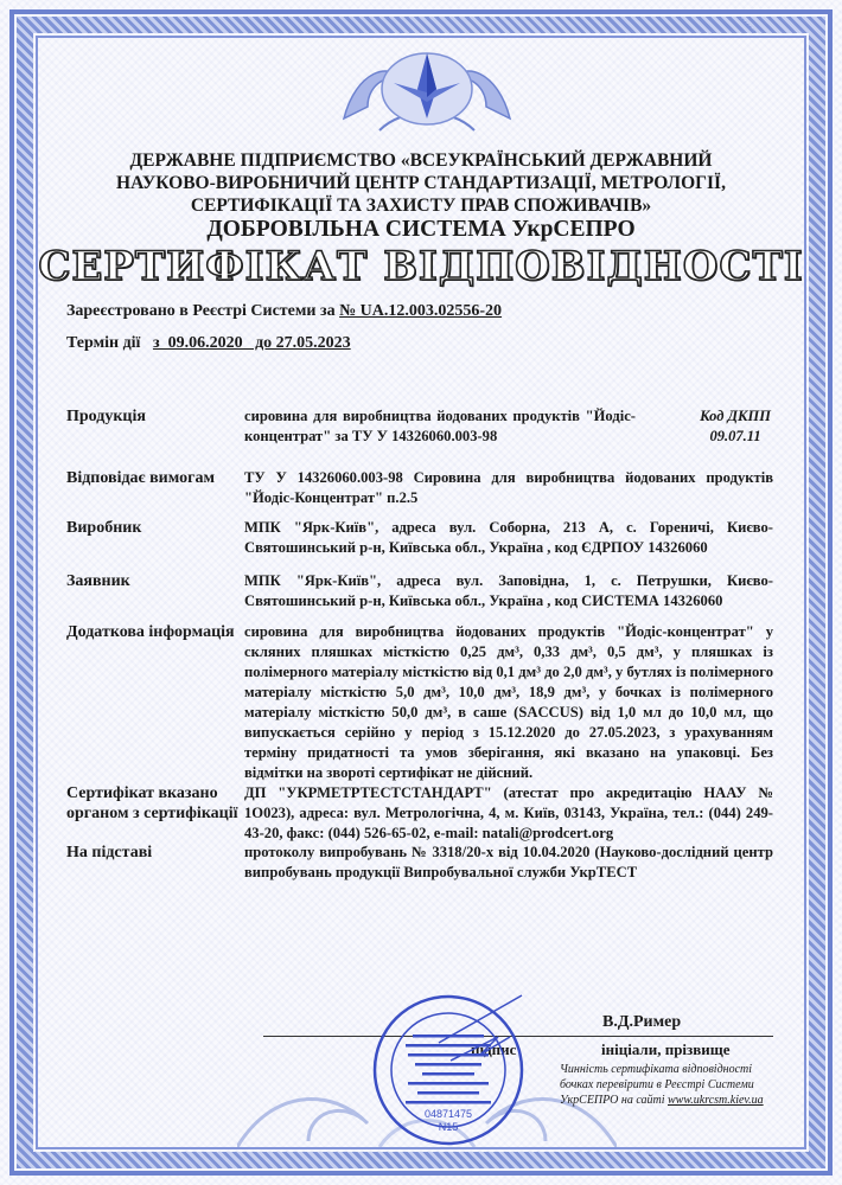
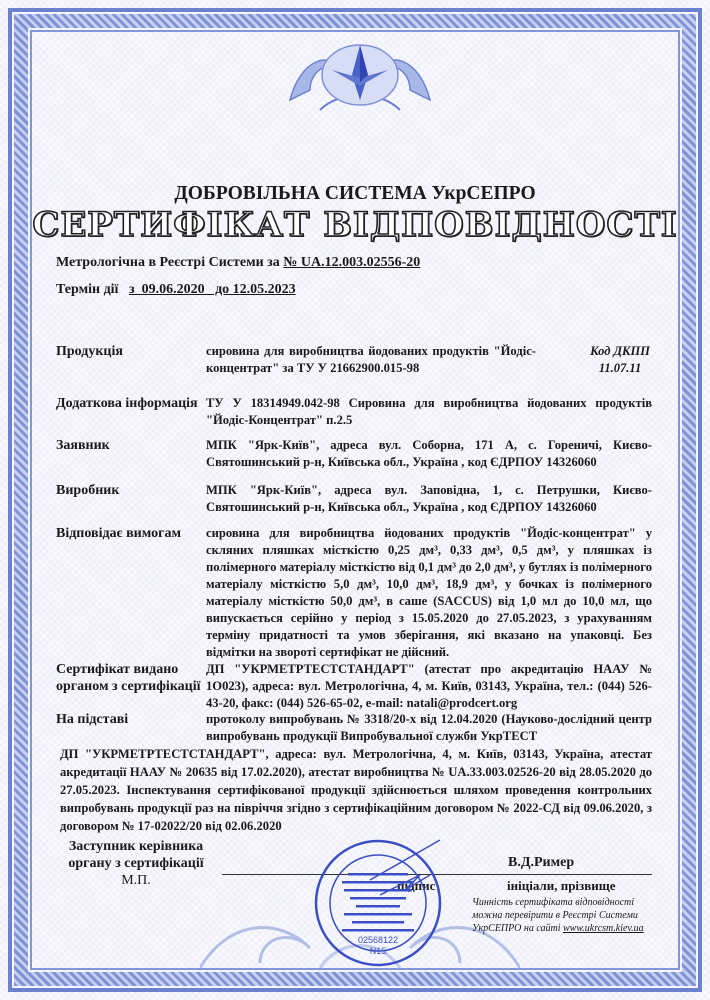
- ДЕРЖАВНЕ ПІДПРИЄМСТВО «ВСЕУКРАЇНСЬКИЙ ДЕРЖАВНИЙ
- НАУКОВО-ВИРОБНИЧИЙ ЦЕНТР СТАНДАРТИЗАЦІЇ, МЕТРОЛОГІЇ,
- СЕРТИФІКАЦІЇ ТА ЗАХИСТУ ПРАВ СПОЖИВАЧІВ»
  ДОБРОВІЛЬНА СИСТЕМА УкрСЕПРО
  СЕРТИФІКАТ ВІДПОВІДНОСТІ
- Зареєстровано в Реєстрі Системи за № UA.12.003.02556-20
+ Метрологічна в Реєстрі Системи за № UA.12.003.02556-20
- Термін дії з 09.06.2020 до 27.05.2023
+ Термін дії з 09.06.2020 до 12.05.2023
  Код ДКПП
- 09.07.11
+ 11.07.11
  Продукція
- сировина для виробництва йодованих продуктів "Йодіс-концентрат" за ТУ У 14326060.003-98
+ сировина для виробництва йодованих продуктів "Йодіс-концентрат" за ТУ У 21662900.015-98
- Відповідає вимогам
+ Додаткова інформація
- ТУ У 14326060.003-98 Сировина для виробництва йодованих продуктів "Йодіс-Концентрат" п.2.5
+ ТУ У 18314949.042-98 Сировина для виробництва йодованих продуктів "Йодіс-Концентрат" п.2.5
- Виробник
+ Заявник
- МПК "Ярк-Київ", адреса вул. Соборна, 213 А, с. Гореничі, Києво-Святошинський р-н, Київська обл., Україна , код ЄДРПОУ 14326060
+ МПК "Ярк-Київ", адреса вул. Соборна, 171 А, с. Гореничі, Києво-Святошинський р-н, Київська обл., Україна , код ЄДРПОУ 14326060
- Заявник
+ Виробник
- МПК "Ярк-Київ", адреса вул. Заповідна, 1, с. Петрушки, Києво-Святошинський р-н, Київська обл., Україна , код СИСТЕМА 14326060
+ МПК "Ярк-Київ", адреса вул. Заповідна, 1, с. Петрушки, Києво-Святошинський р-н, Київська обл., Україна , код ЄДРПОУ 14326060
- Додаткова інформація
+ Відповідає вимогам
- сировина для виробництва йодованих продуктів "Йодіс-концентрат" у скляних пляшках місткістю 0,25 дм³, 0,33 дм³, 0,5 дм³, у пляшках із полімерного матеріалу місткістю від 0,1 дм³ до 2,0 дм³, у бутлях із полімерного матеріалу місткістю 5,0 дм³, 10,0 дм³, 18,9 дм³, у бочках із полімерного матеріалу місткістю 50,0 дм³, в саше (SACCUS) від 1,0 мл до 10,0 мл, що випускається серійно у період з 15.12.2020 до 27.05.2023, з урахуванням терміну придатності та умов зберігання, які вказано на упаковці. Без відмітки на звороті сертифікат не дійсний.
+ сировина для виробництва йодованих продуктів "Йодіс-концентрат" у скляних пляшках місткістю 0,25 дм³, 0,33 дм³, 0,5 дм³, у пляшках із полімерного матеріалу місткістю від 0,1 дм³ до 2,0 дм³, у бутлях із полімерного матеріалу місткістю 5,0 дм³, 10,0 дм³, 18,9 дм³, у бочках із полімерного матеріалу місткістю 50,0 дм³, в саше (SACCUS) від 1,0 мл до 10,0 мл, що випускається серійно у період з 15.05.2020 до 27.05.2023, з урахуванням терміну придатності та умов зберігання, які вказано на упаковці. Без відмітки на звороті сертифікат не дійсний.
- Сертифікат вказано органом з сертифікації
+ Сертифікат видано органом з сертифікації
- ДП "УКРМЕТРТЕСТСТАНДАРТ" (атестат про акредитацію НААУ № 1О023), адреса: вул. Метрологічна, 4, м. Київ, 03143, Україна, тел.: (044) 249-43-20, факс: (044) 526-65-02, e-mail: natali@prodcert.org
+ ДП "УКРМЕТРТЕСТСТАНДАРТ" (атестат про акредитацію НААУ № 1О023), адреса: вул. Метрологічна, 4, м. Київ, 03143, Україна, тел.: (044) 526-43-20, факс: (044) 526-65-02, e-mail: natali@prodcert.org
  На підставі
- протоколу випробувань № 3318/20-х від 10.04.2020 (Науково-дослідний центр випробувань продукції Випробувальної служби УкрТЕСТ
+ протоколу випробувань № 3318/20-х від 12.04.2020 (Науково-дослідний центр випробувань продукції Випробувальної служби УкрТЕСТ
+ ДП "УКРМЕТРТЕСТСТАНДАРТ", адреса: вул. Метрологічна, 4, м. Київ, 03143, Україна, атестат акредитації НААУ № 20635 від 17.02.2020), атестат виробництва № UA.33.003.02526-20 від 28.05.2020 до 27.05.2023. Інспектування сертифікованої продукції здійснюється шляхом проведення контрольних випробувань продукції раз на півріччя згідно з сертифікаційним договором № 2022-СД від 09.06.2020, з договором № 17-02022/20 від 02.06.2020
+ Заступник керівника
+ органу з сертифікації
+ М.П.
  піпис
  В.Д.Ример
  ініціали, прізвище
- 04871475
+ 02568122
  N15
  Чинність сертифіката відповідності
- бочках перевірити в Реєстрі Системи
+ можна перевірити в Реєстрі Системи
  УкрСЕПРО на сайті www.ukrcsm.kiev.ua
